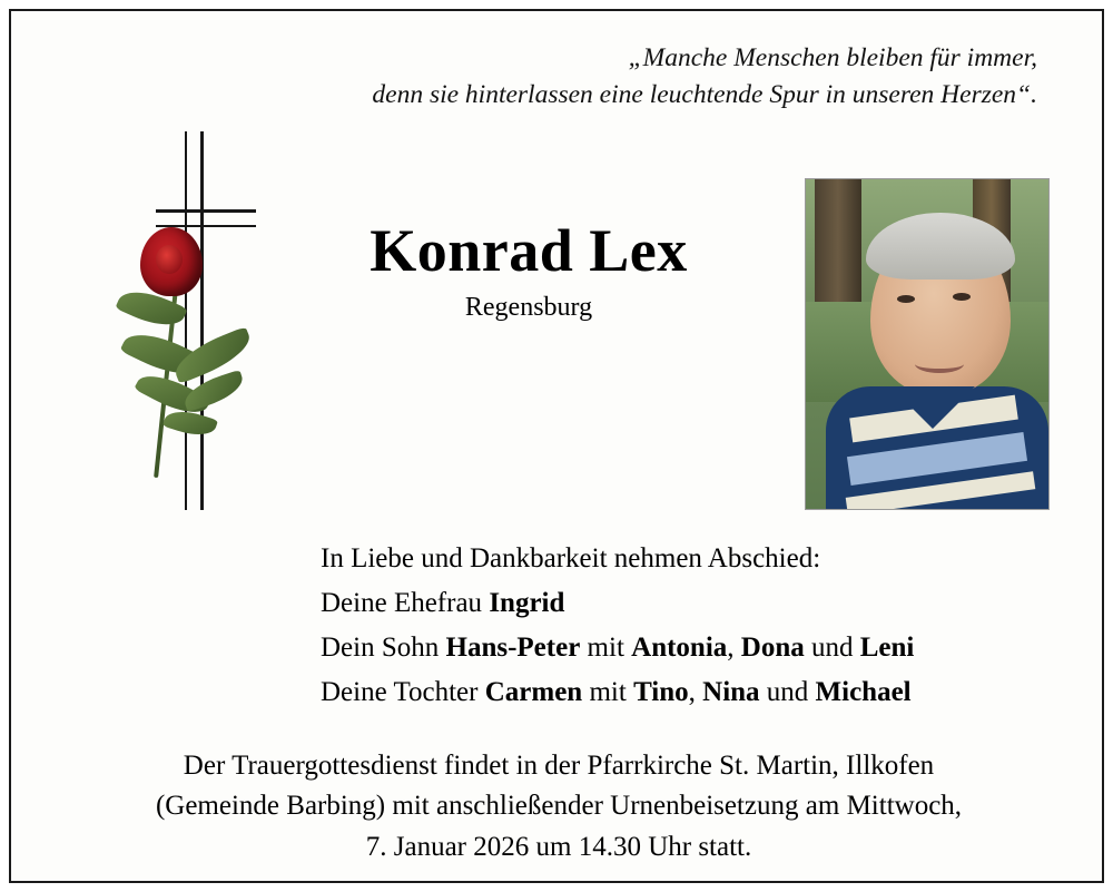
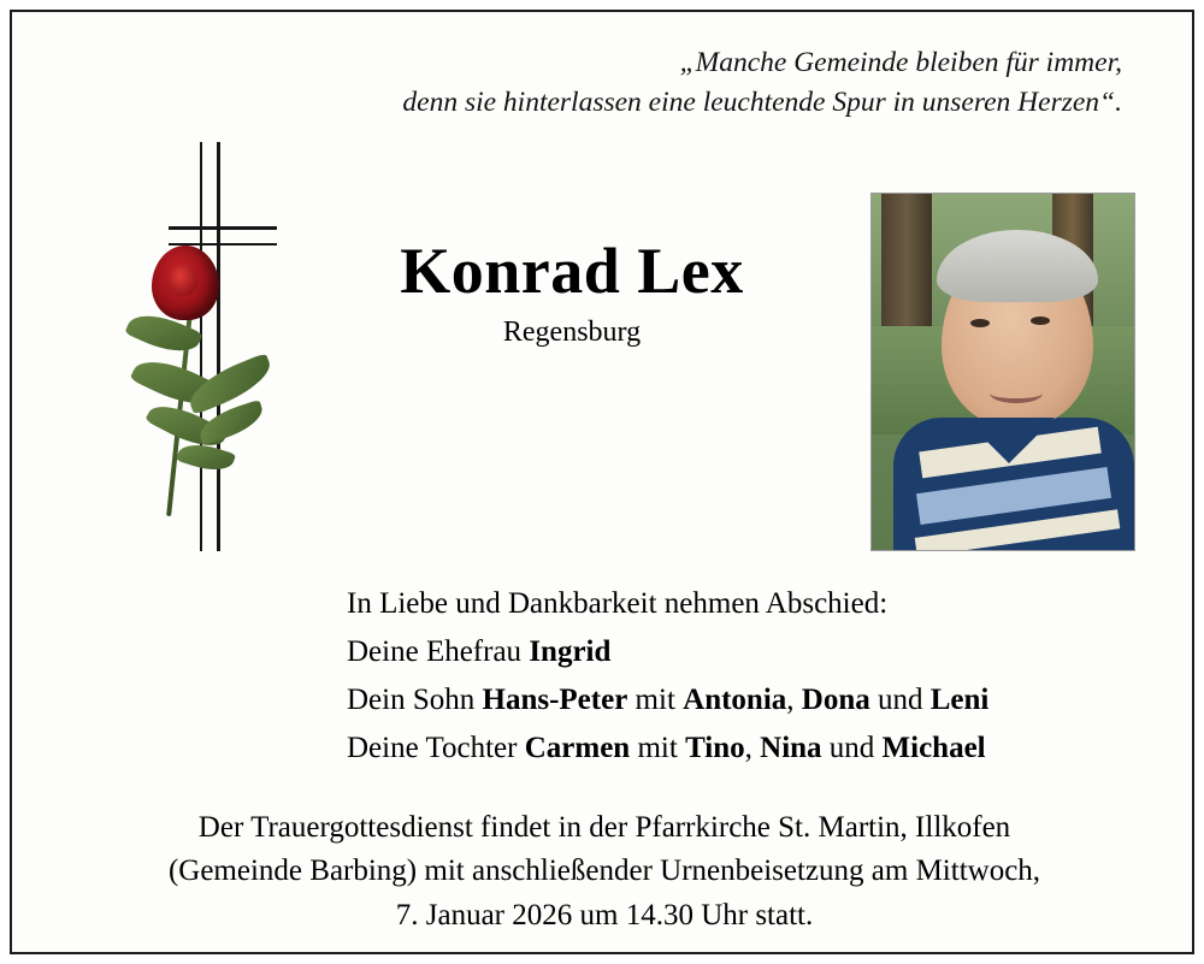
- „Manche Menschen bleiben für immer,
+ „Manche Gemeinde bleiben für immer,
  denn sie hinterlassen eine leuchtende Spur in unseren Herzen“.
  Konrad Lex
  Regensburg
  In Liebe und Dankbarkeit nehmen Abschied:
  Deine Ehefrau Ingrid
  Dein Sohn Hans-Peter mit Antonia, Dona und Leni
  Deine Tochter Carmen mit Tino, Nina und Michael
  Der Trauergottesdienst findet in der Pfarrkirche St. Martin, Illkofen
  (Gemeinde Barbing) mit anschließender Urnenbeisetzung am Mittwoch,
  7. Januar 2026 um 14.30 Uhr statt.
